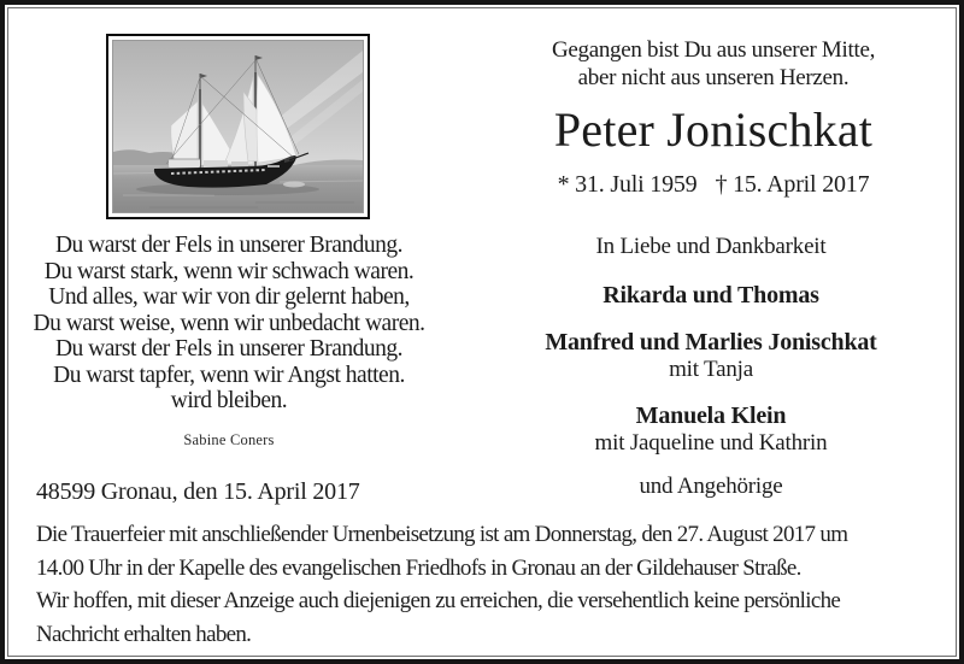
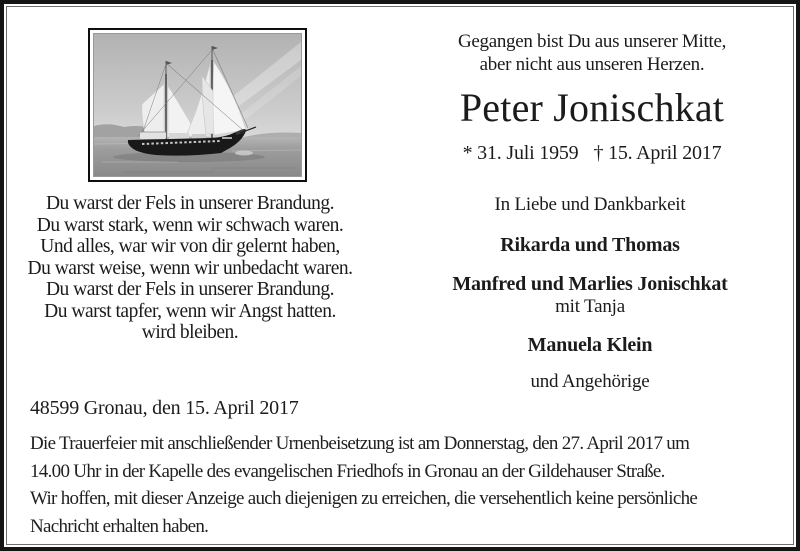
  Gegangen bist Du aus unserer Mitte,
  aber nicht aus unseren Herzen.
  Peter Jonischkat
  * 31. Juli 1959 † 15. April 2017
  Du warst der Fels in unserer Brandung.
  Du warst stark, wenn wir schwach waren.
  Und alles, war wir von dir gelernt haben,
  Du warst weise, wenn wir unbedacht waren.
  Du warst der Fels in unserer Brandung.
  Du warst tapfer, wenn wir Angst hatten.
  wird bleiben.
- Sabine Coners
  In Liebe und Dankbarkeit
  Rikarda und Thomas
  Manfred und Marlies Jonischkat
  mit Tanja
  Manuela Klein
- mit Jaqueline und Kathrin
  und Angehörige
  48599 Gronau, den 15. April 2017
- Die Trauerfeier mit anschließender Urnenbeisetzung ist am Donnerstag, den 27. August 2017 um
+ Die Trauerfeier mit anschließender Urnenbeisetzung ist am Donnerstag, den 27. April 2017 um
  14.00 Uhr in der Kapelle des evangelischen Friedhofs in Gronau an der Gildehauser Straße.
  Wir hoffen, mit dieser Anzeige auch diejenigen zu erreichen, die versehentlich keine persönliche
  Nachricht erhalten haben.
